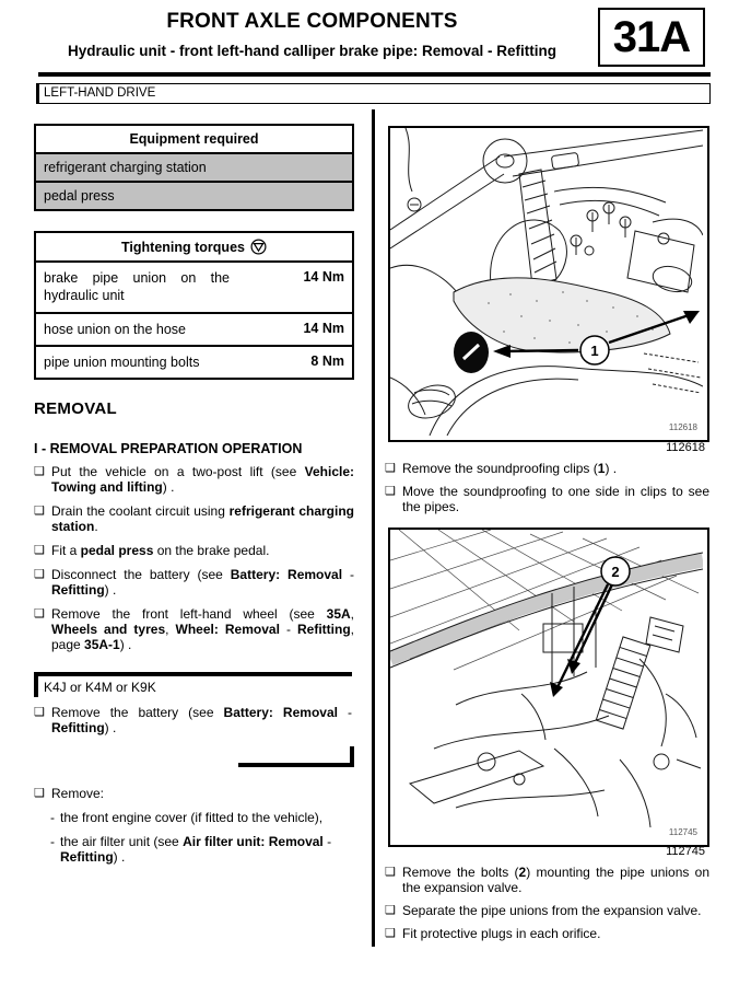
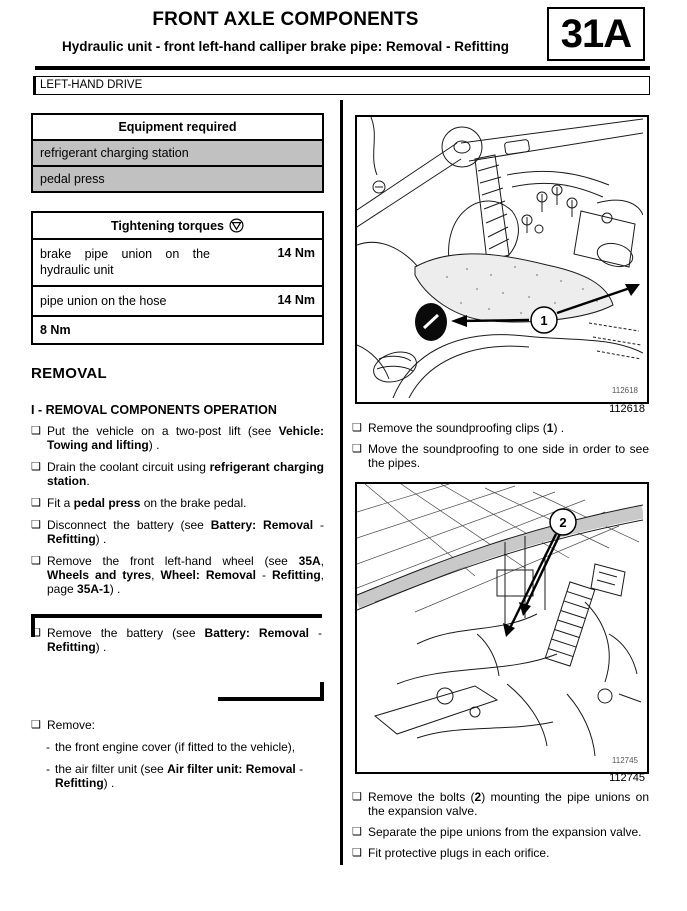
  FRONT AXLE COMPONENTS
  Hydraulic unit - front left-hand calliper brake pipe: Removal - Refitting
  31A
  LEFT-HAND DRIVE
  Equipment required
  refrigerant charging station
  pedal press
  Tightening torques
  brake pipe union on the hydraulic unit
  14 Nm
- hose union on the hose
+ pipe union on the hose
  14 Nm
- pipe union mounting bolts
  8 Nm
  REMOVAL
- I - REMOVAL PREPARATION OPERATION
+ I - REMOVAL COMPONENTS OPERATION
  ❑
  Put the vehicle on a two-post lift (see Vehicle: Towing and lifting) .
  ❑
  Drain the coolant circuit using refrigerant charging station.
  ❑
  Fit a pedal press on the brake pedal.
  ❑
  Disconnect the battery (see Battery: Removal - Refitting) .
  ❑
  Remove the front left-hand wheel (see 35A, Wheels and tyres, Wheel: Removal - Refitting, page 35A-1) .
- K4J or K4M or K9K
  ❑
  Remove the battery (see Battery: Removal - Refitting) .
  ❑
  Remove:
  -
  the front engine cover (if fitted to the vehicle),
  -
  the air filter unit (see Air filter unit: Removal - Refitting) .
  1
  112618
  112618
  ❑
  Remove the soundproofing clips (1) .
  ❑
- Move the soundproofing to one side in clips to see the pipes.
+ Move the soundproofing to one side in order to see the pipes.
  2
  112745
  112745
  ❑
  Remove the bolts (2) mounting the pipe unions on the expansion valve.
  ❑
  Separate the pipe unions from the expansion valve.
  ❑
  Fit protective plugs in each orifice.
